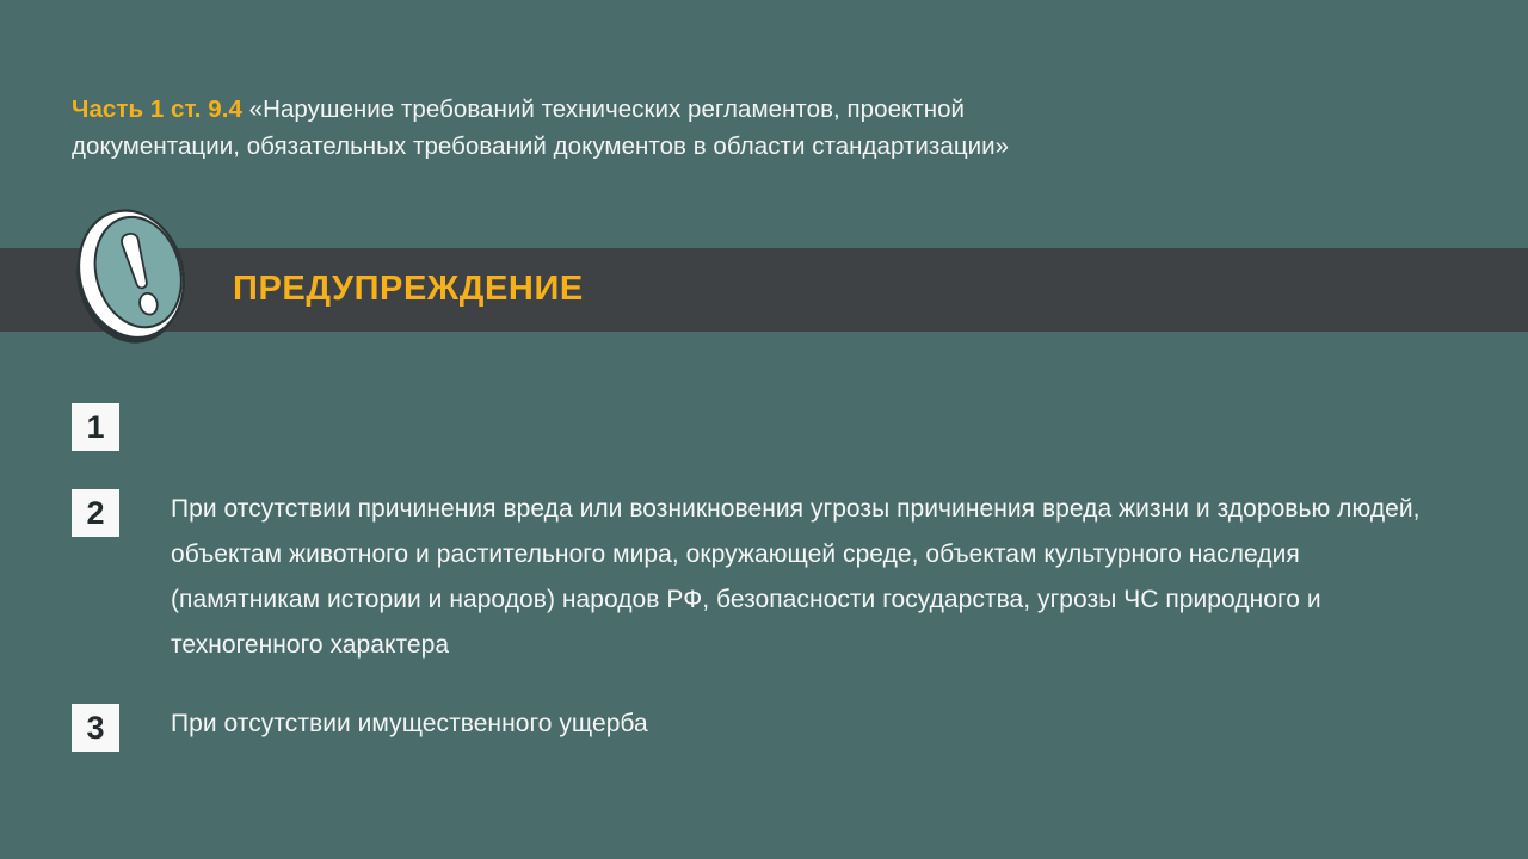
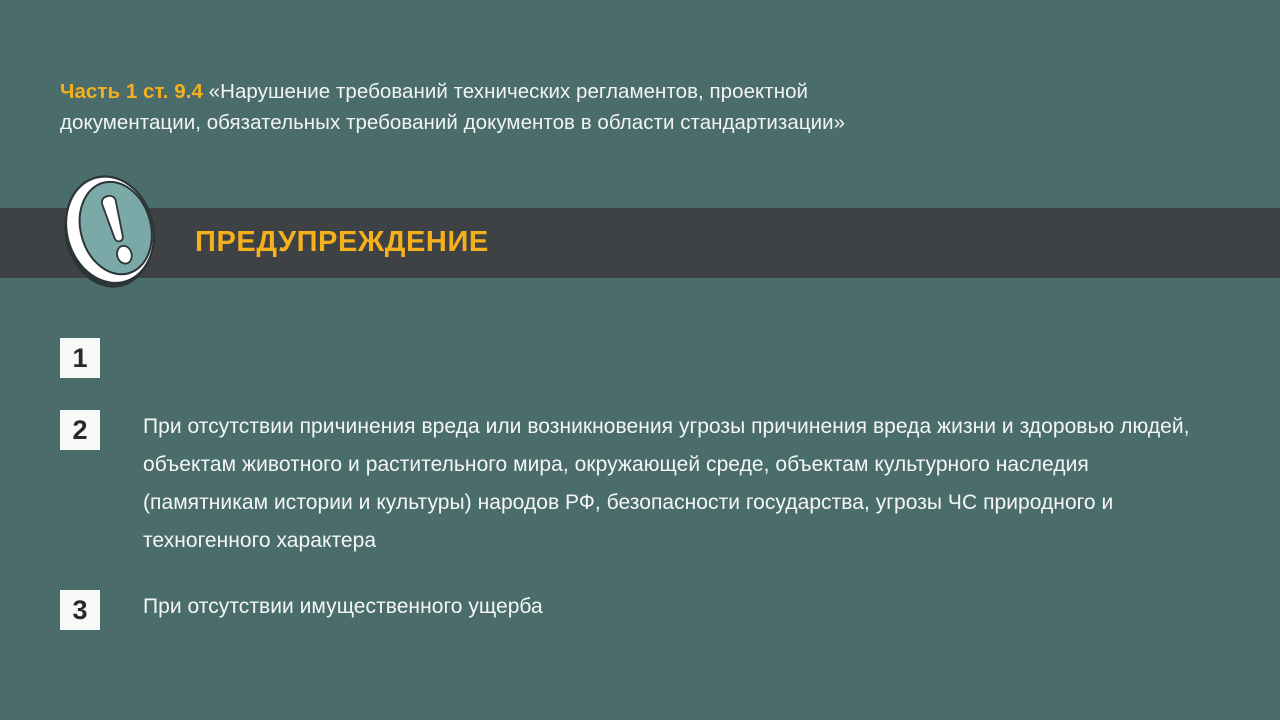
  Часть 1 ст. 9.4 «Нарушение требований технических регламентов, проектной
  документации, обязательных требований документов в области стандартизации»
  ПРЕДУПРЕЖДЕНИЕ
  1
  2
- При отсутствии причинения вреда или возникновения угрозы причинения вреда жизни и здоровью людей, объектам животного и растительного мира, окружающей среде, объектам культурного наследия (памятникам истории и народов) народов РФ, безопасности государства, угрозы ЧС природного и техногенного характера
+ При отсутствии причинения вреда или возникновения угрозы причинения вреда жизни и здоровью людей, объектам животного и растительного мира, окружающей среде, объектам культурного наследия (памятникам истории и культуры) народов РФ, безопасности государства, угрозы ЧС природного и техногенного характера
  3
  При отсутствии имущественного ущерба
